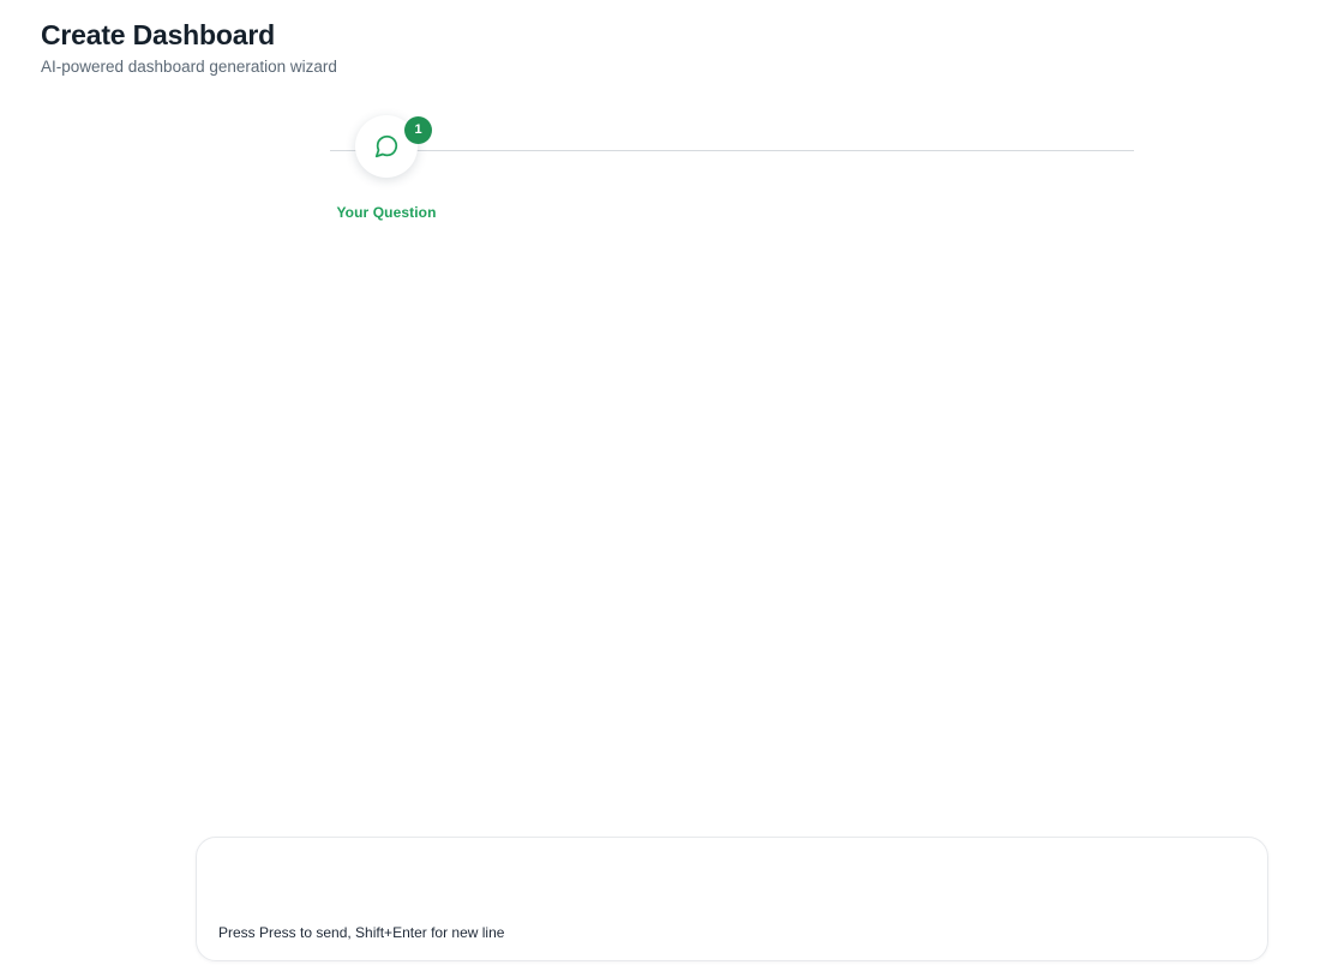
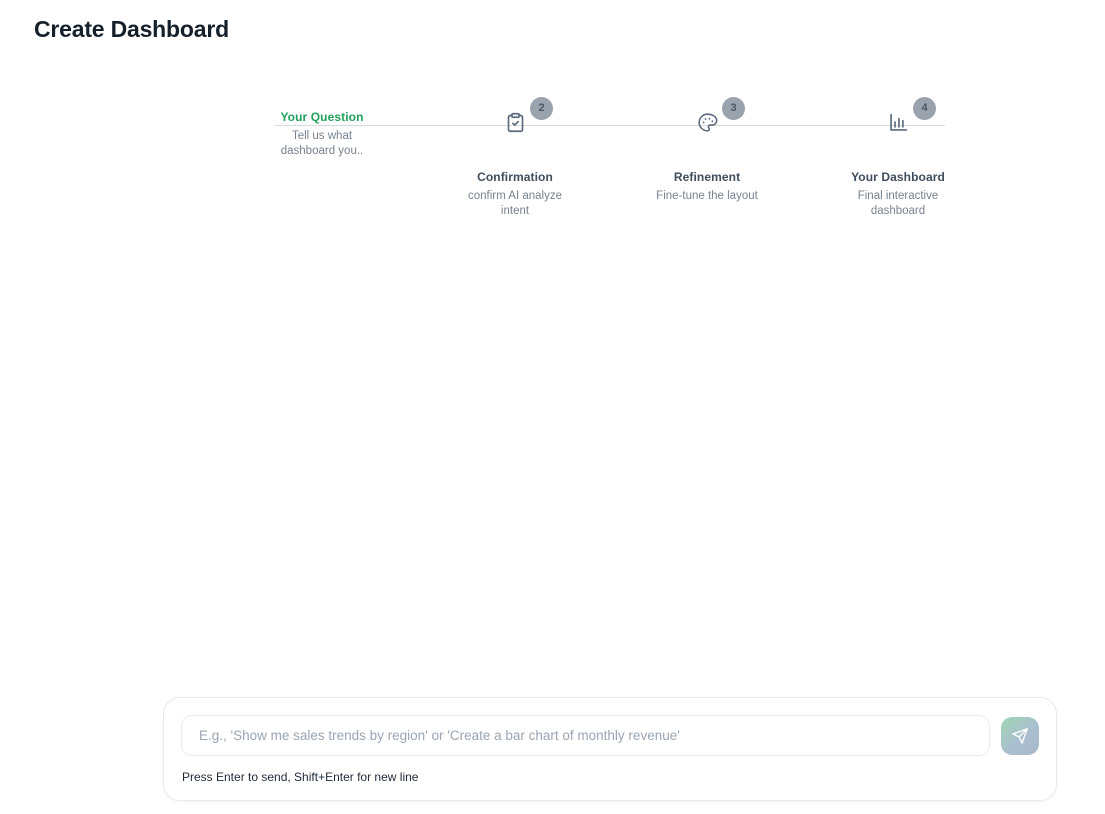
  Create Dashboard
- AI-powered dashboard generation wizard
- 1
  Your Question
+ Tell us what dashboard you..
+ 2
+ Confirmation
+ confirm AI analyze intent
+ 3
+ Refinement
+ Fine-tune the layout
+ 4
+ Your Dashboard
+ Final interactive dashboard
+ E.g., 'Show me sales trends by region' or 'Create a bar chart of monthly revenue'
- Press Press to send, Shift+Enter for new line
+ Press Enter to send, Shift+Enter for new line
